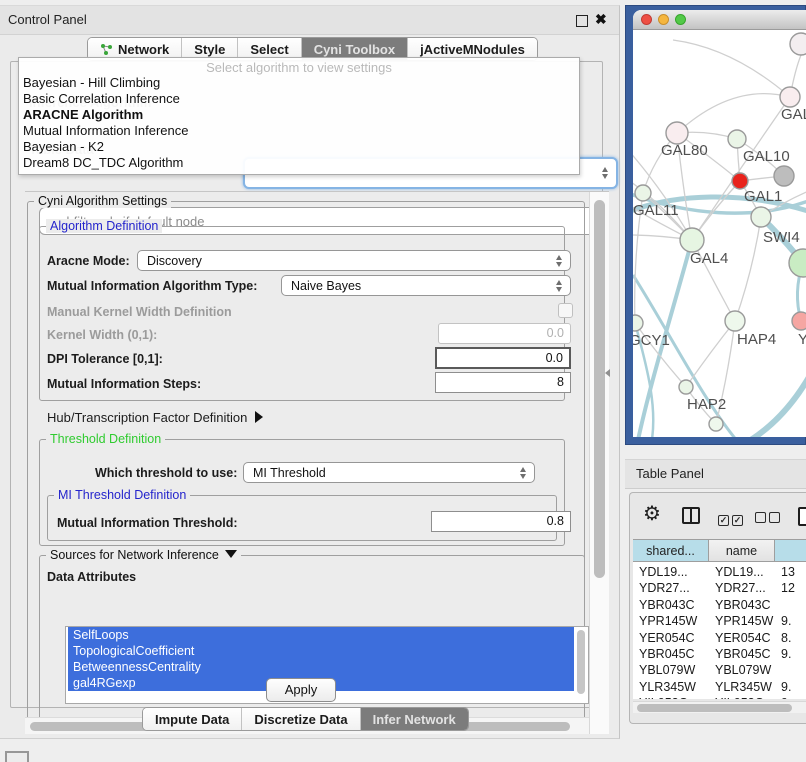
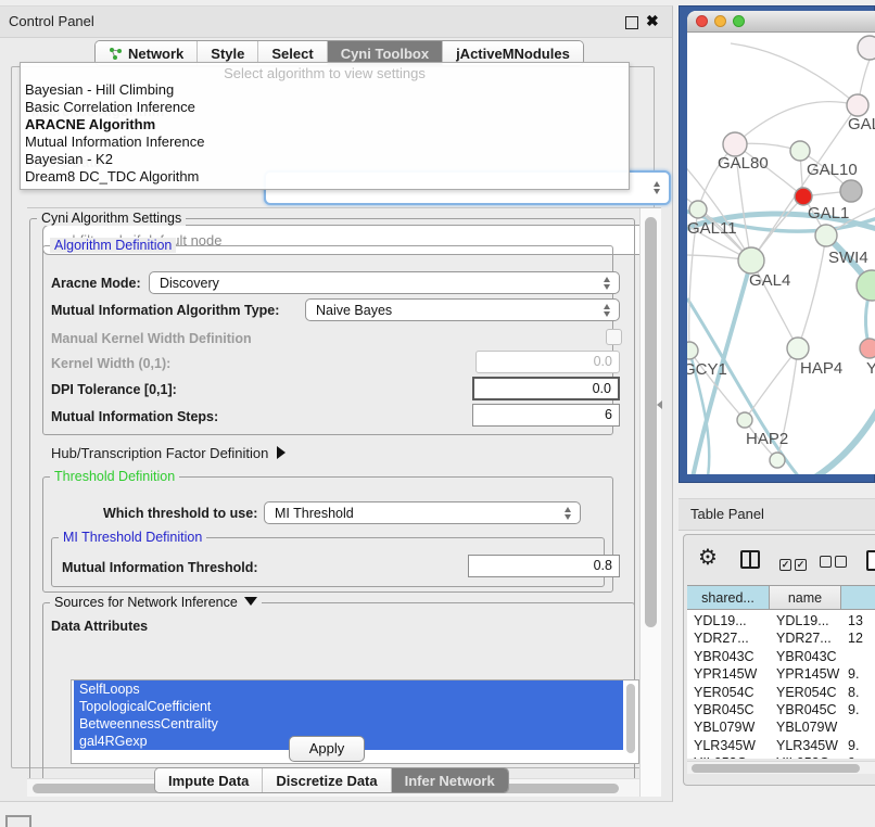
  Control Panel
  ✖
  Network
  Style
  Select
  Cyni Toolbox
  jActiveMNodules
  Cyni Algorithm Settings
  Algorithm Definition
  Aracne Mode:
  Discovery
  Mutual Information Algorithm Type:
  Naive Bayes
  Manual Kernel Width Definition
  Kernel Width (0,1):
  0.0
  DPI Tolerance [0,1]:
  0.0
  Mutual Information Steps:
- 8
+ 6
  Hub/Transcription Factor Definition
  Threshold Definition
  Which threshold to use:
  MI Threshold
  MI Threshold Definition
  Mutual Information Threshold:
  0.8
  Sources for Network Inference
  Data Attributes
  SelfLoops
  TopologicalCoefficient
  BetweennessCentrality
  gal4RGexp
  Apply
  Select algorithm to view settings
  Bayesian - Hill Climbing
  Basic Correlation Inference
  ARACNE Algorithm
  Mutual Information Inference
  Bayesian - K2
  Dream8 DC_TDC Algorithm
  Impute Data
  Discretize Data
  Infer Network
  GAL80
  GAL10
  GAL1
  GAL11
  SWI4
  GAL4
  GCY1
  HAP4
  Y
  HAP2
  Table Panel
  ⚙
  ✓ ✓
  shared...
  name
  YDL19...
  YDL19...
  13
  YDR27...
  YDR27...
  12
  YBR043C
  YBR043C
  YPR145W
  YPR145W
  9.
  YER054C
  YER054C
  8.
  YBR045C
  YBR045C
  9.
  YBL079W
  YBL079W
  YLR345W
  YLR345W
  9.
